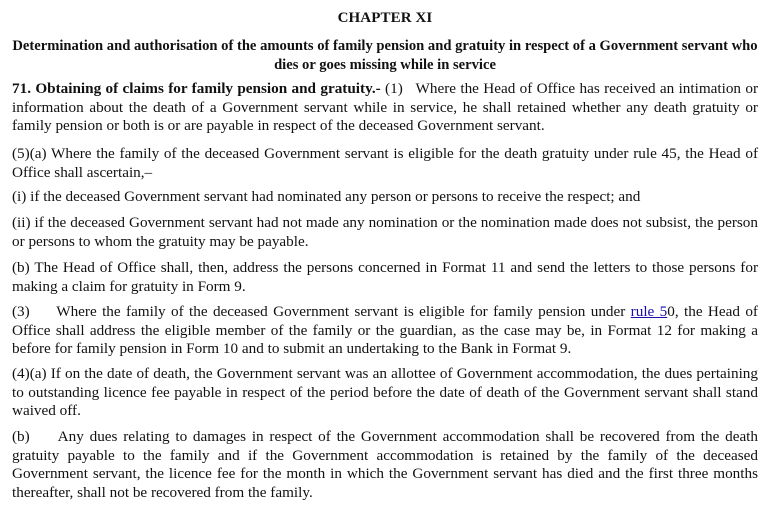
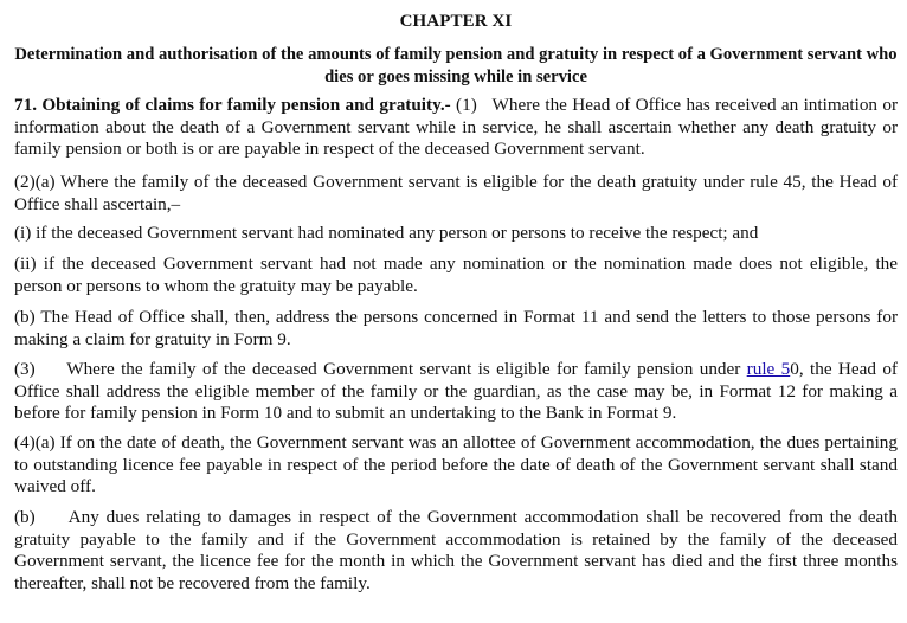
  CHAPTER XI
  Determination and authorisation of the amounts of family pension and gratuity in respect of a Government servant who dies or goes missing while in service
- 71. Obtaining of claims for family pension and gratuity.- (1) Where the Head of Office has received an intimation or information about the death of a Government servant while in service, he shall retained whether any death gratuity or family pension or both is or are payable in respect of the deceased Government servant.
+ 71. Obtaining of claims for family pension and gratuity.- (1) Where the Head of Office has received an intimation or information about the death of a Government servant while in service, he shall ascertain whether any death gratuity or family pension or both is or are payable in respect of the deceased Government servant.
- (5)(a) Where the family of the deceased Government servant is eligible for the death gratuity under rule 45, the Head of Office shall ascertain,–
+ (2)(a) Where the family of the deceased Government servant is eligible for the death gratuity under rule 45, the Head of Office shall ascertain,–
  (i) if the deceased Government servant had nominated any person or persons to receive the respect; and
- (ii) if the deceased Government servant had not made any nomination or the nomination made does not subsist, the person or persons to whom the gratuity may be payable.
+ (ii) if the deceased Government servant had not made any nomination or the nomination made does not eligible, the person or persons to whom the gratuity may be payable.
  (b) The Head of Office shall, then, address the persons concerned in Format 11 and send the letters to those persons for making a claim for gratuity in Form 9.
  (3) Where the family of the deceased Government servant is eligible for family pension under rule 50, the Head of Office shall address the eligible member of the family or the guardian, as the case may be, in Format 12 for making a before for family pension in Form 10 and to submit an undertaking to the Bank in Format 9.
  (4)(a) If on the date of death, the Government servant was an allottee of Government accommodation, the dues pertaining to outstanding licence fee payable in respect of the period before the date of death of the Government servant shall stand waived off.
  (b) Any dues relating to damages in respect of the Government accommodation shall be recovered from the death gratuity payable to the family and if the Government accommodation is retained by the family of the deceased Government servant, the licence fee for the month in which the Government servant has died and the first three months thereafter, shall not be recovered from the family.
